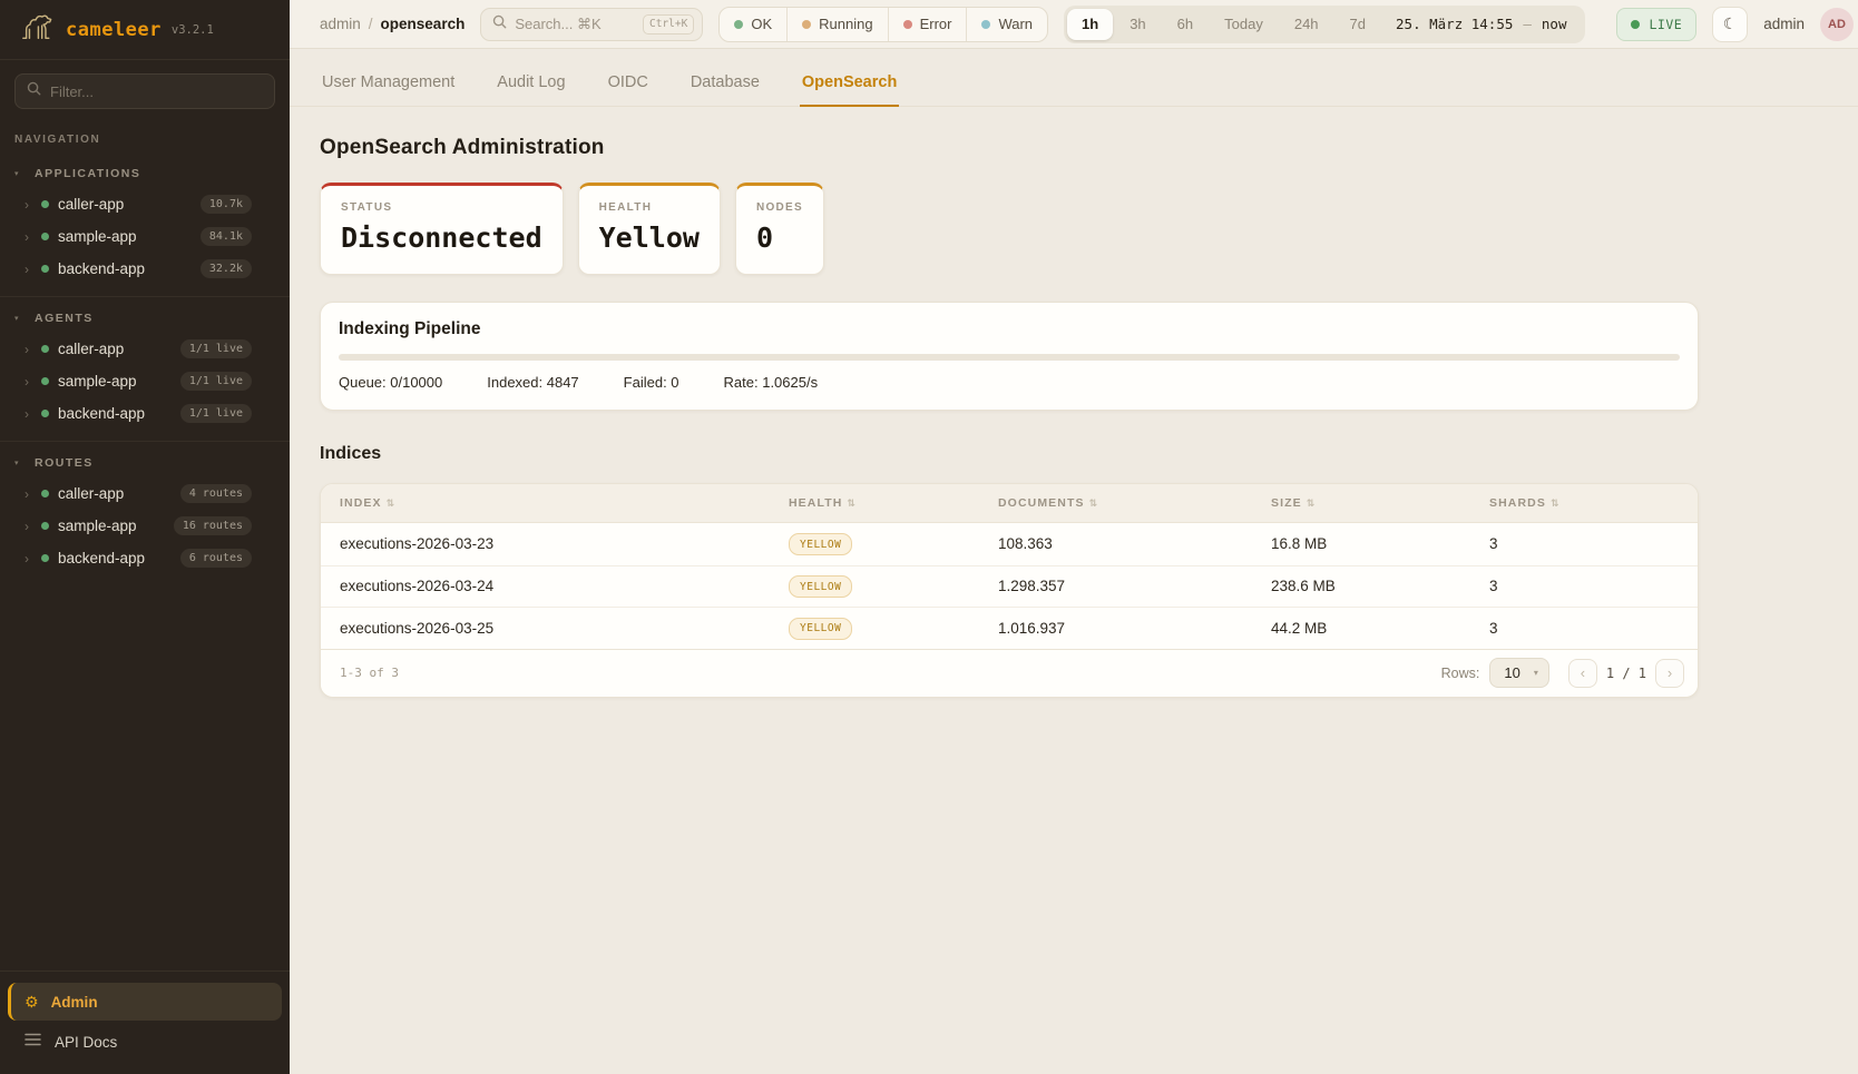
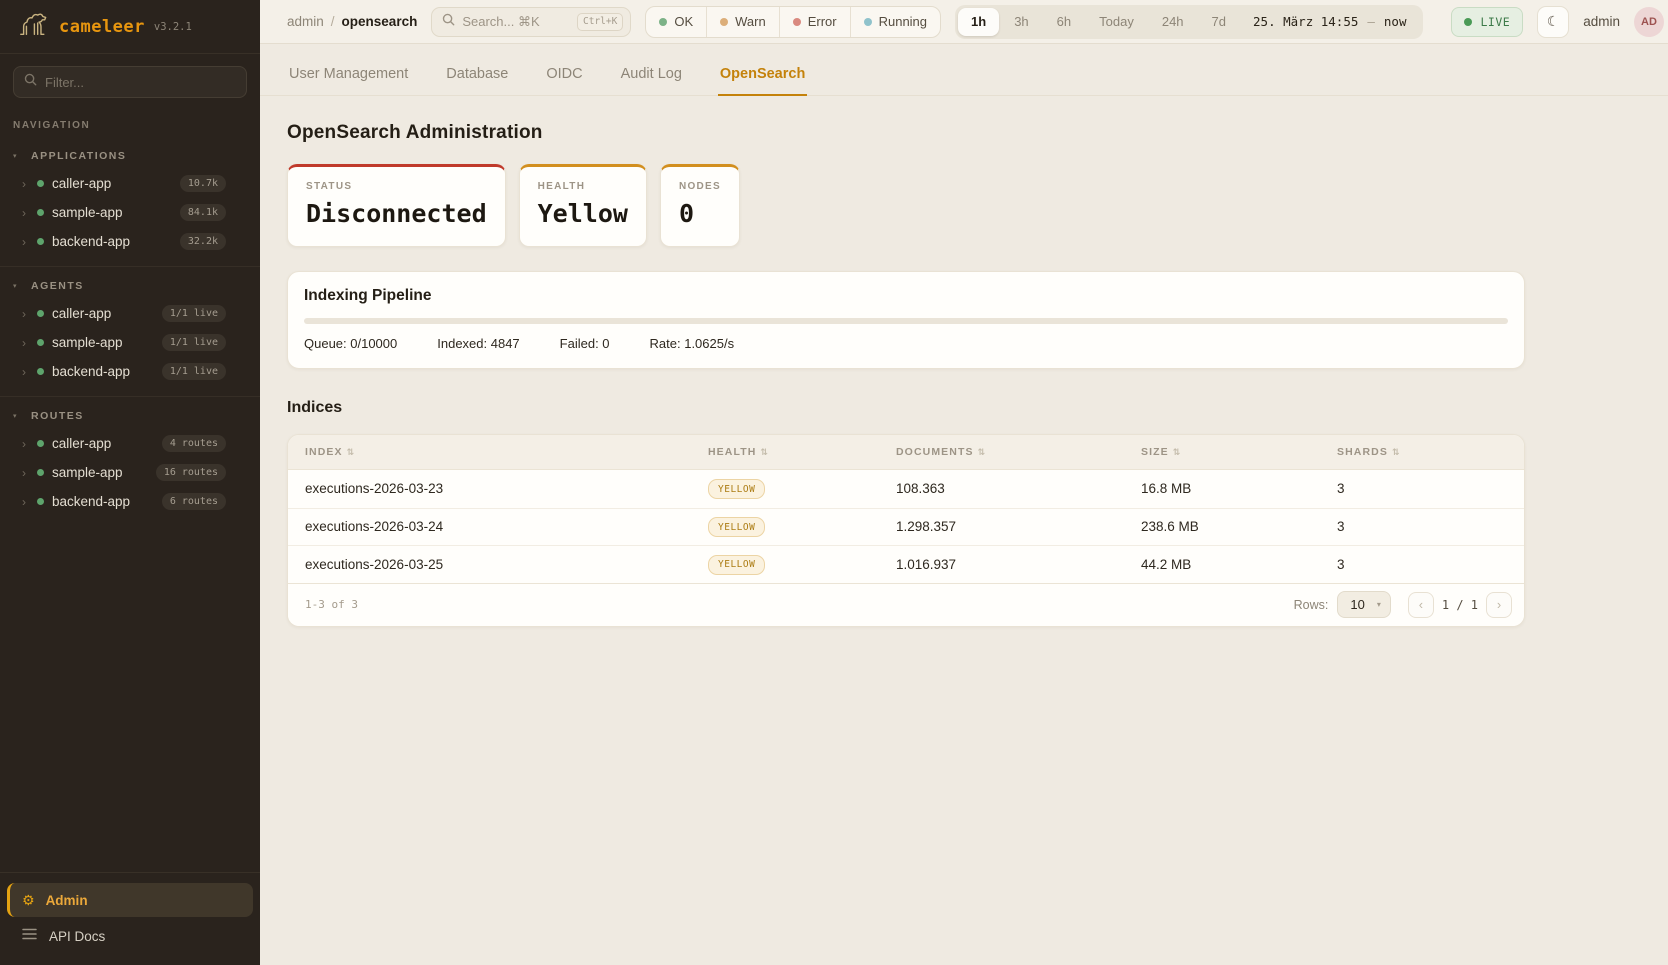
  cameleer
  v3.2.1
  Filter...
  NAVIGATION
  APPLICATIONS
  ›
  caller-app
  10.7k
  ›
  sample-app
  84.1k
  ›
  backend-app
  32.2k
  AGENTS
  ›
  caller-app
  1/1 live
  ›
  sample-app
  1/1 live
  ›
  backend-app
  1/1 live
  ROUTES
  ›
  caller-app
  4 routes
  ›
  sample-app
  16 routes
  ›
  backend-app
  6 routes
  ⚙
  Admin
  API Docs
  admin
  /
  opensearch
  Search... ⌘K
  Ctrl+K
  OK
- Running
+ Warn
  Error
- Warn
+ Running
  1h
  3h
  6h
  Today
  24h
  7d
  25. März 14:55
  —
  now
  LIVE
  ☾
  admin
  AD
  User Management
- Audit Log
+ Database
  OIDC
- Database
+ Audit Log
  OpenSearch
  OpenSearch Administration
  STATUS
  Disconnected
  HEALTH
  Yellow
  NODES
  0
  Indexing Pipeline
  Queue: 0/10000
  Indexed: 4847
  Failed: 0
  Rate: 1.0625/s
  Indices
  INDEX
  ⇅
  HEALTH
  ⇅
  DOCUMENTS
  ⇅
  SIZE
  ⇅
  SHARDS
  ⇅
  executions-2026-03-23
  YELLOW
  108.363
  16.8 MB
  3
  executions-2026-03-24
  YELLOW
  1.298.357
  238.6 MB
  3
  executions-2026-03-25
  YELLOW
  1.016.937
  44.2 MB
  3
  1-3 of 3
  Rows:
  10
  ▾
  ‹
  1 / 1
  ›
